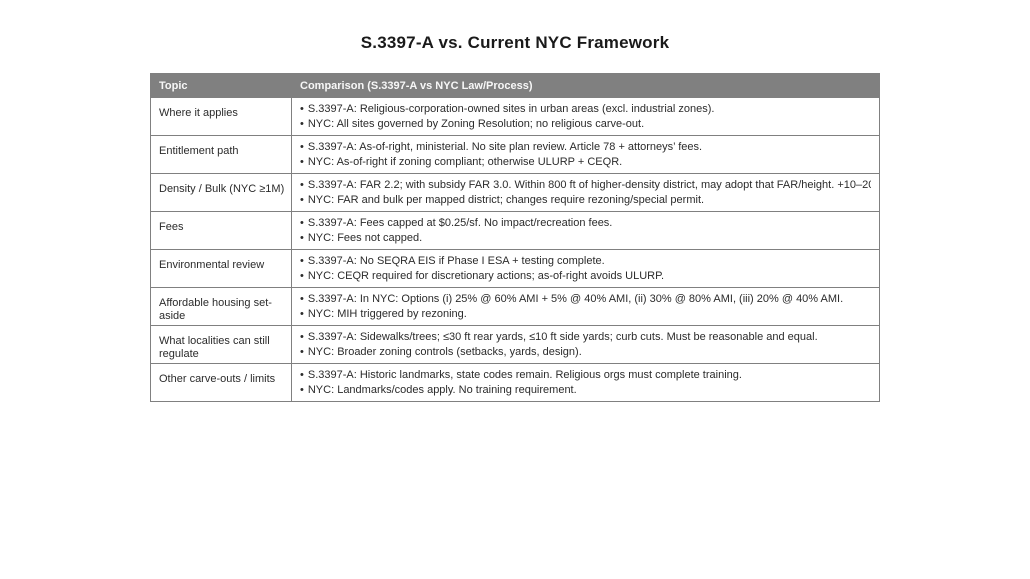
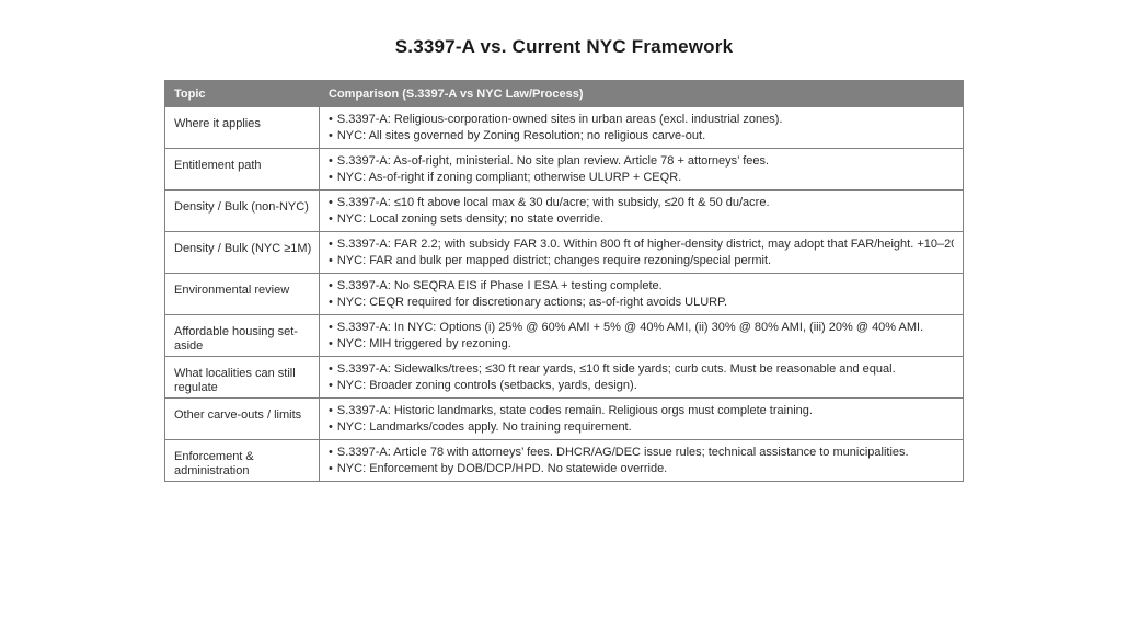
  S.3397-A vs. Current NYC Framework
  Topic	Comparison (S.3397-A vs NYC Law/Process)
  Where it applies	• S.3397-A: Religious-corporation-owned sites in urban areas (excl. industrial zones). • NYC: All sites governed by Zoning Resolution; no religious carve-out.
  Entitlement path	• S.3397-A: As-of-right, ministerial. No site plan review. Article 78 + attorneys’ fees. • NYC: As-of-right if zoning compliant; otherwise ULURP + CEQR.
+ Density / Bulk (non-NYC)	• S.3397-A: ≤10 ft above local max & 30 du/acre; with subsidy, ≤20 ft & 50 du/acre. • NYC: Local zoning sets density; no state override.
  Density / Bulk (NYC ≥1M)	• S.3397-A: FAR 2.2; with subsidy FAR 3.0. Within 800 ft of higher-density district, may adopt that FAR/height. +10–2 • NYC: FAR and bulk per mapped district; changes require rezoning/special permit.
- Fees	• S.3397-A: Fees capped at $0.25/sf. No impact/recreation fees. • NYC: Fees not capped.
  Environmental review	• S.3397-A: No SEQRA EIS if Phase I ESA + testing complete. • NYC: CEQR required for discretionary actions; as-of-right avoids ULURP.
  Affordable housing set-aside	• S.3397-A: In NYC: Options (i) 25% @ 60% AMI + 5% @ 40% AMI, (ii) 30% @ 80% AMI, (iii) 20% @ 40% AMI. • NYC: MIH triggered by rezoning.
  What localities can still regulate	• S.3397-A: Sidewalks/trees; ≤30 ft rear yards, ≤10 ft side yards; curb cuts. Must be reasonable and equal. • NYC: Broader zoning controls (setbacks, yards, design).
  Other carve-outs / limits	• S.3397-A: Historic landmarks, state codes remain. Religious orgs must complete training. • NYC: Landmarks/codes apply. No training requirement.
+ Enforcement & administration	• S.3397-A: Article 78 with attorneys’ fees. DHCR/AG/DEC issue rules; technical assistance to municipalities. • NYC: Enforcement by DOB/DCP/HPD. No statewide override.
